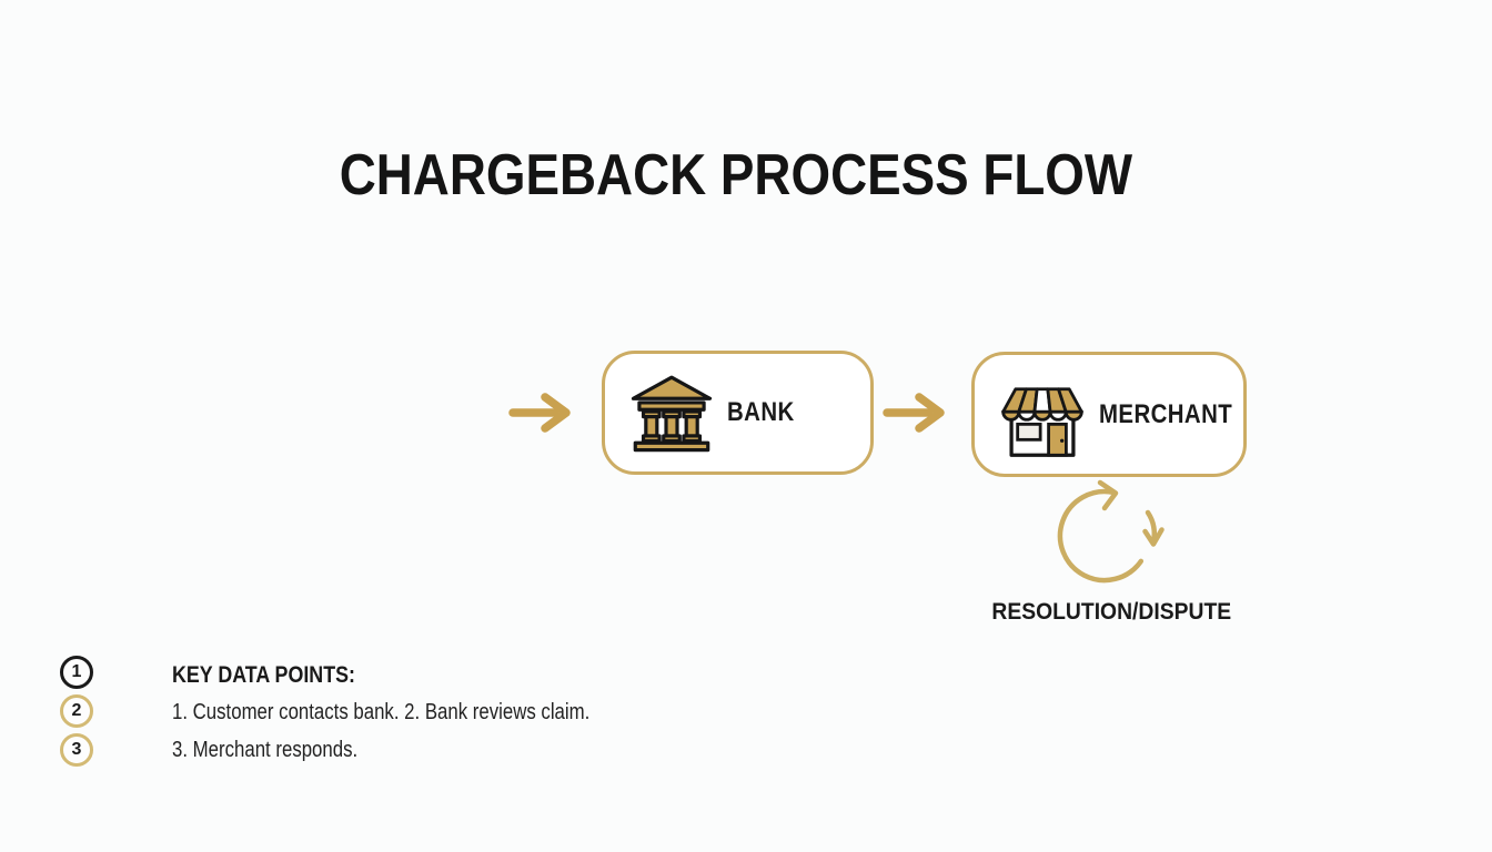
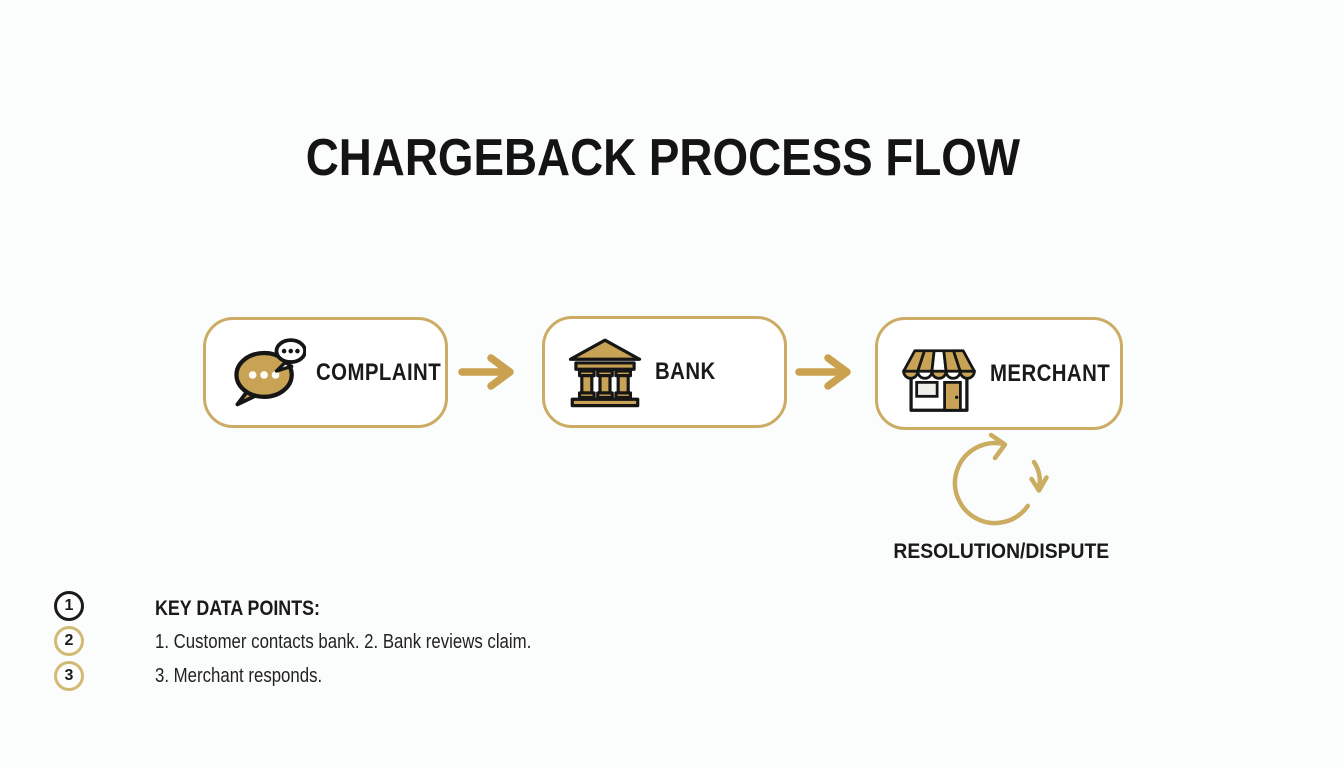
  CHARGEBACK PROCESS FLOW
+ COMPLAINT
  BANK
  MERCHANT
  RESOLUTION/DISPUTE
  1
  2
  3
  KEY DATA POINTS:
  1. Customer contacts bank. 2. Bank reviews claim.
  3. Merchant responds.
